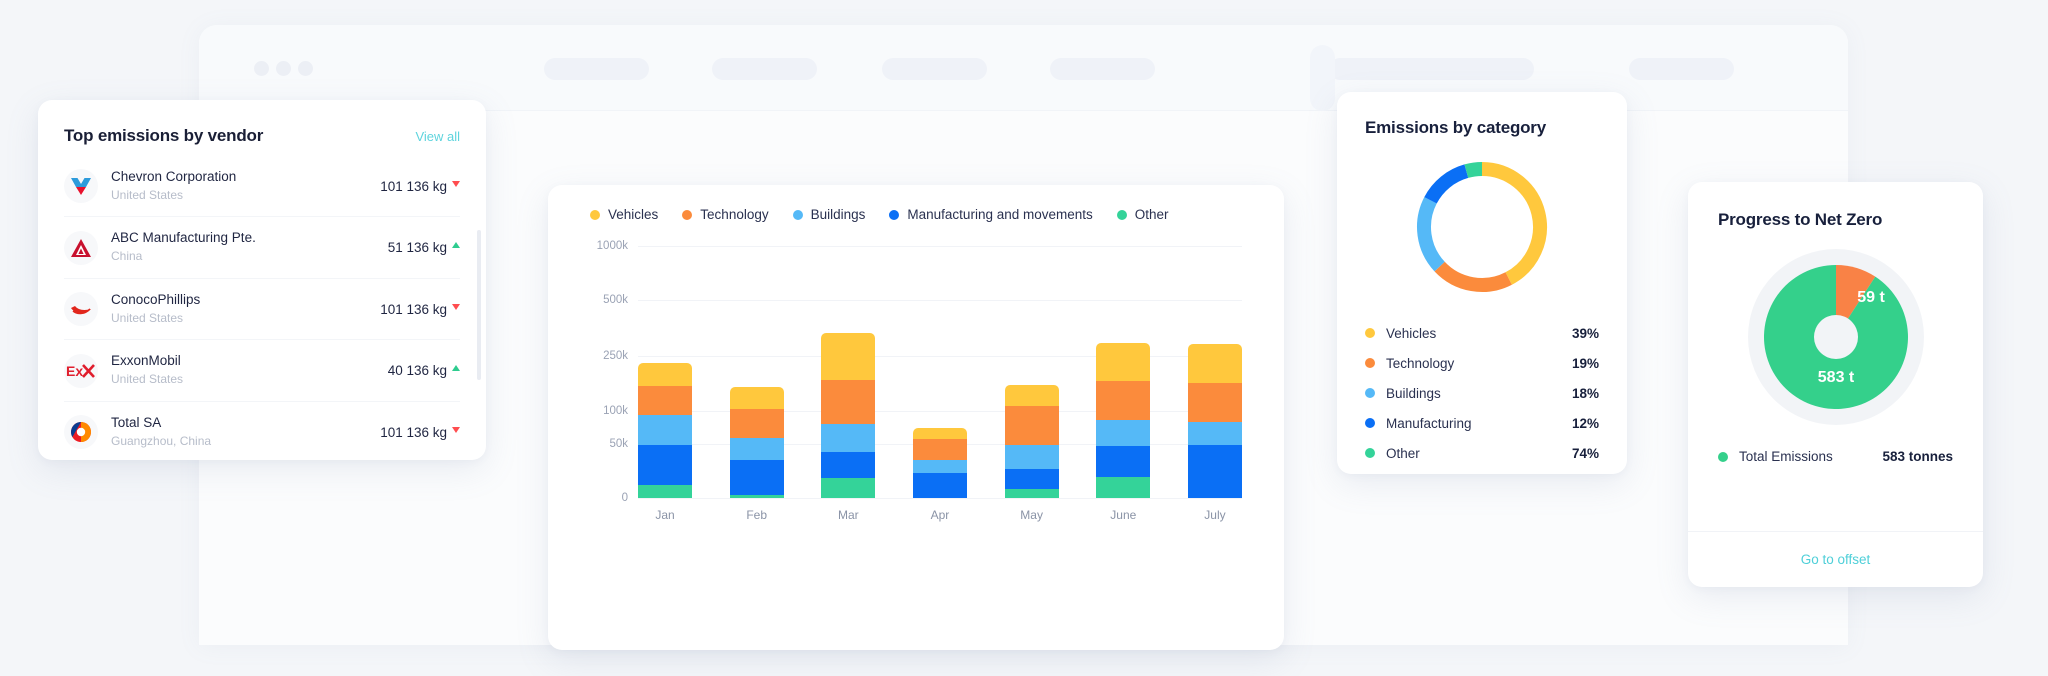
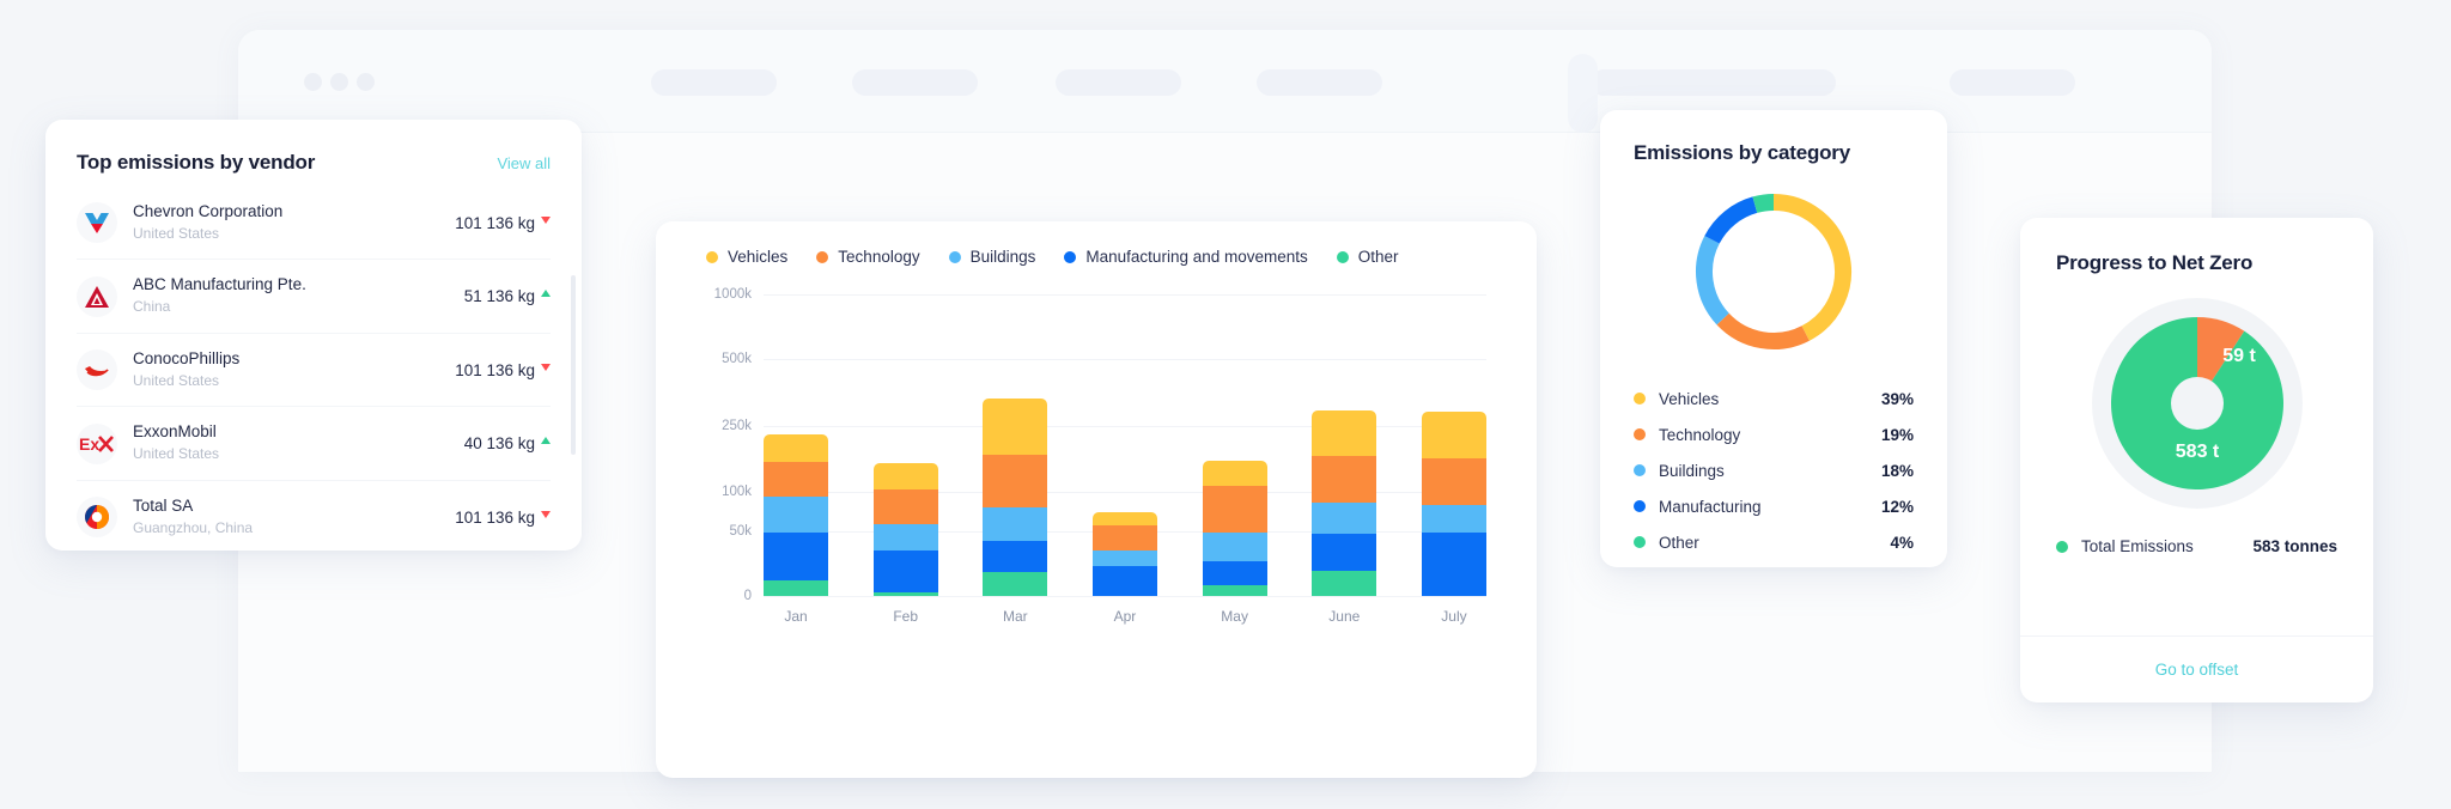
  Top emissions by vendor
  View all
  Chevron Corporation
  United States
  101 136 kg
  ABC Manufacturing Pte.
  China
  51 136 kg
  ConocoPhillips
  United States
  101 136 kg
  Ex
  ExxonMobil
  United States
  40 136 kg
  Total SA
  Guangzhou, China
  101 136 kg
  Vehicles
  Technology
  Buildings
  Manufacturing and movements
  Other
  0
  50k
  100k
  250k
  500k
  1000k
  Jan
  Feb
  Mar
  Apr
  May
  June
  July
  Emissions by category
  Vehicles
  39%
  Technology
  19%
  Buildings
  18%
  Manufacturing
  12%
  Other
- 74%
+ 4%
  Progress to Net Zero
  59 t
  583 t
  Total Emissions
  583 tonnes
  Go to offset
